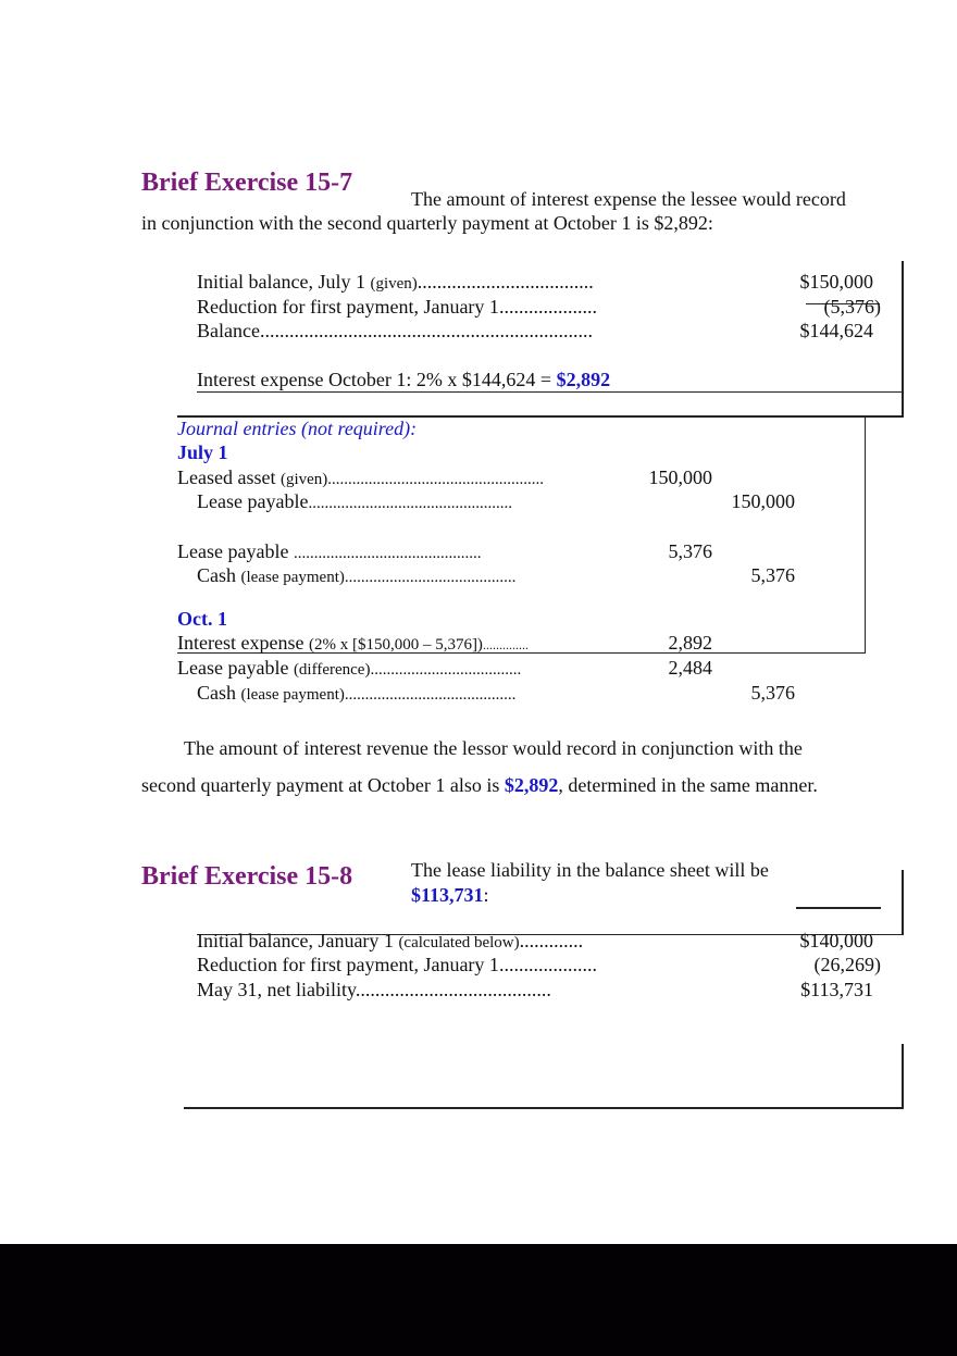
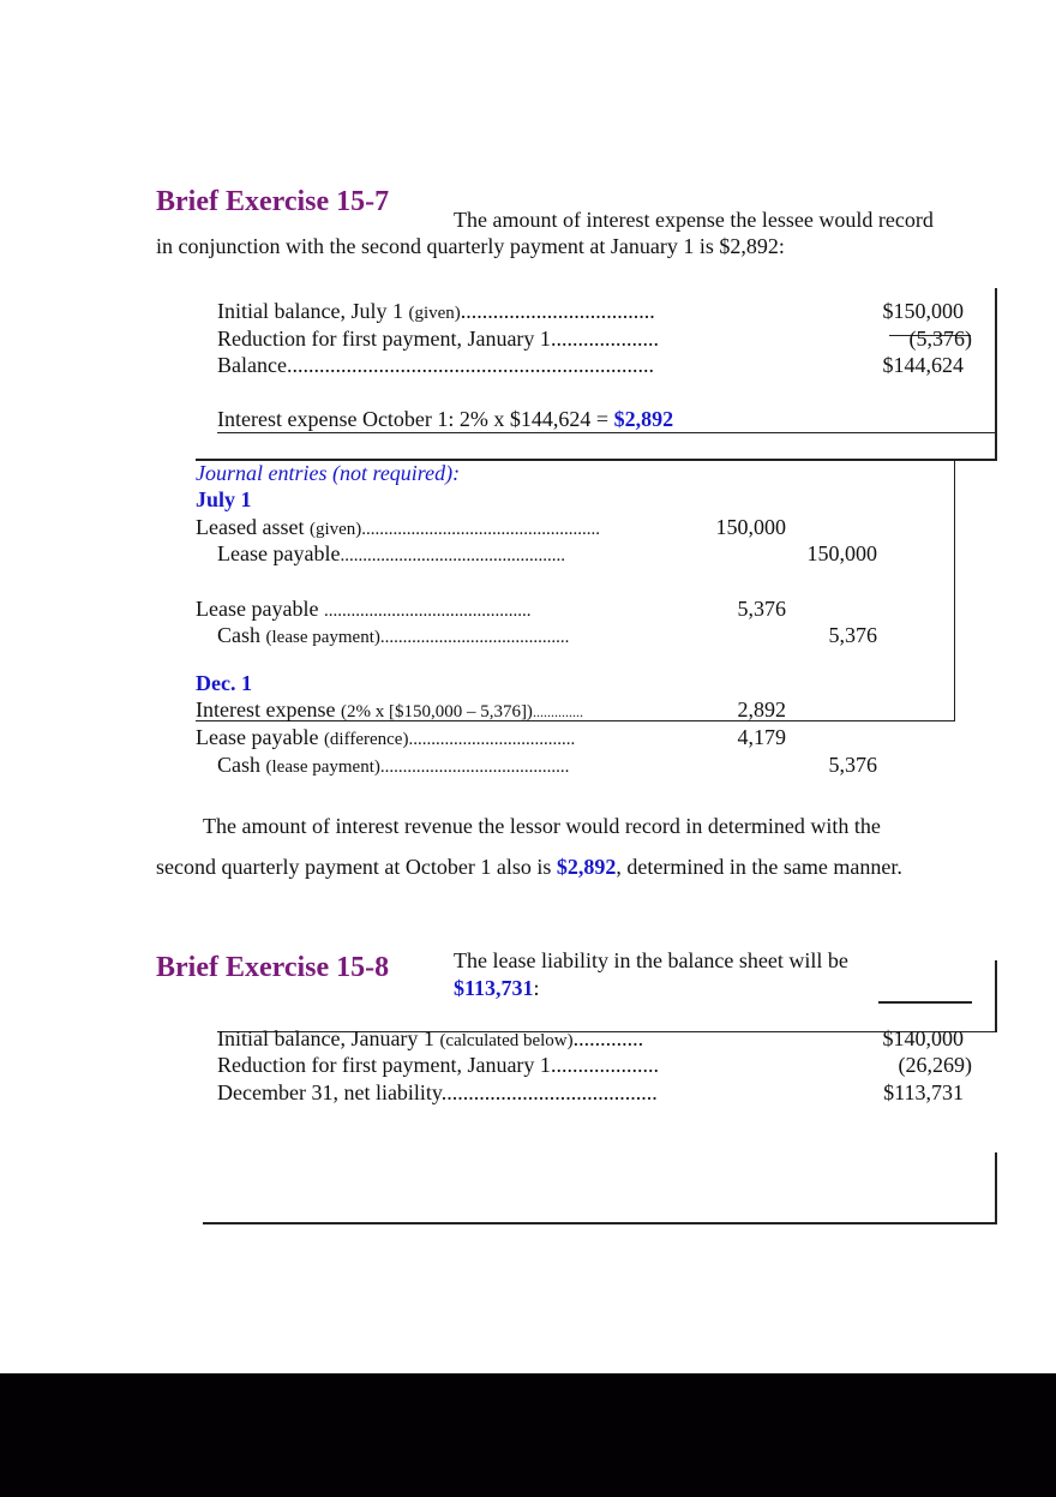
  Brief Exercise 15-7
  The amount of interest expense the lessee would record
- in conjunction with the second quarterly payment at October 1 is $2,892:
+ in conjunction with the second quarterly payment at January 1 is $2,892:
  Initial balance, July 1 (given)....................................
  $150,000
  Reduction for first payment, January 1....................
  (5,376)
  Balance....................................................................
  $144,624
  Interest expense October 1: 2% x $144,624 = $2,892
  Journal entries (not required):
  July 1
  Leased asset (given).....................................................
  150,000
  Lease payable..................................................
  150,000
  Lease payable ..............................................
  5,376
  Cash (lease payment)..........................................
  5,376
- Oct. 1
+ Dec. 1
  Interest expense (2% x [$150,000 – 5,376])..............
  2,892
  Lease payable (difference).....................................
- 2,484
+ 4,179
  Cash (lease payment)..........................................
  5,376
- The amount of interest revenue the lessor would record in conjunction with the
+ The amount of interest revenue the lessor would record in determined with the
  second quarterly payment at October 1 also is $2,892, determined in the same manner.
  Brief Exercise 15-8
  The lease liability in the balance sheet will be
  $113,731:
  Initial balance, January 1 (calculated below).............
  $140,000
  Reduction for first payment, January 1....................
  (26,269)
- May 31, net liability........................................
+ December 31, net liability........................................
  $113,731
